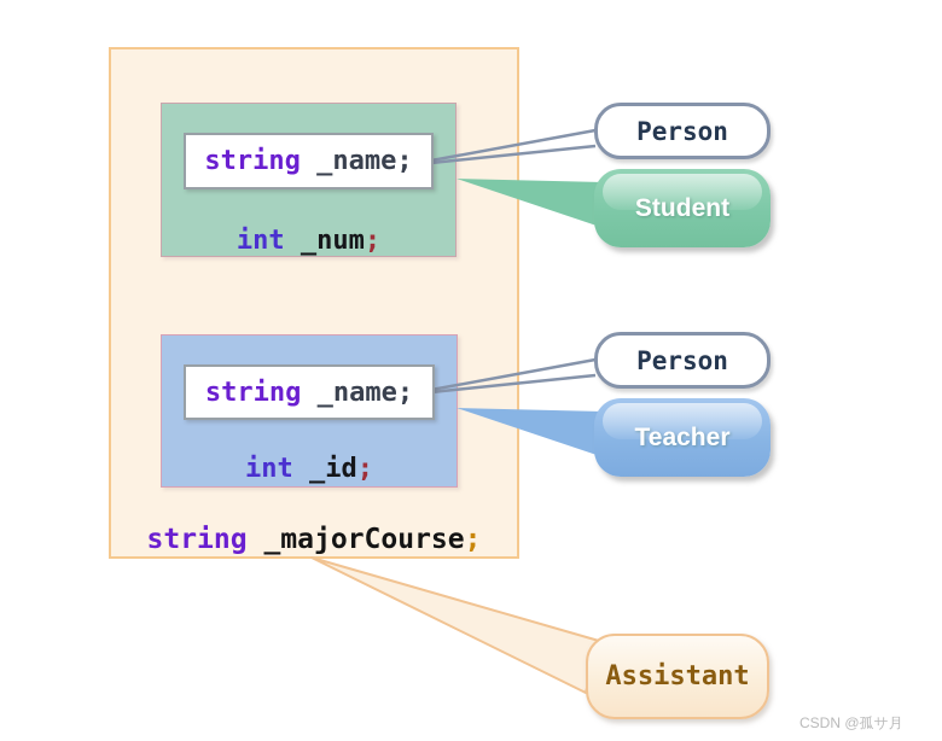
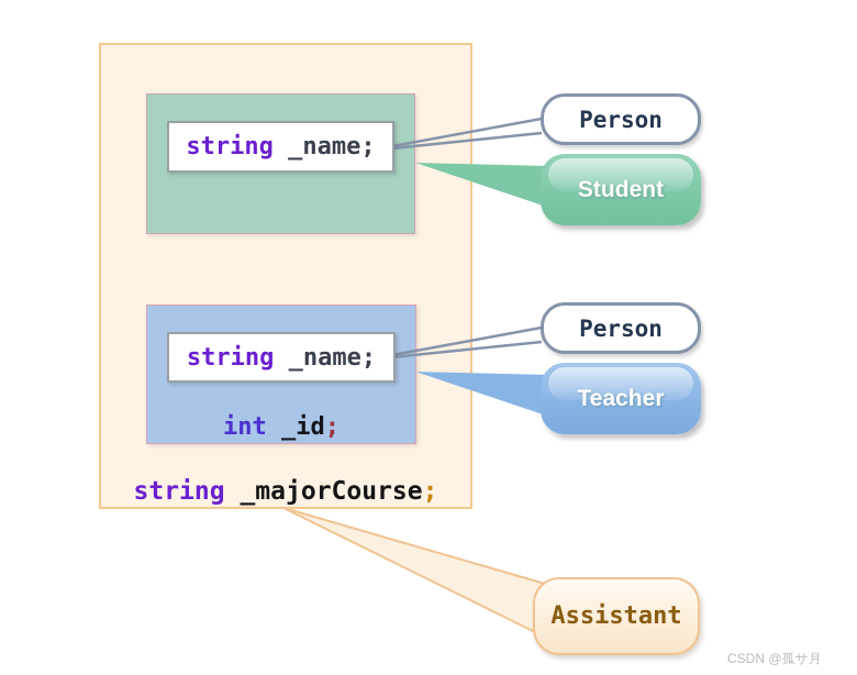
  string _name;
- int _num;
  string _name;
  int _id;
  string _majorCourse;
  Person
  Student
  Person
  Teacher
  Assistant
  CSDN @孤サ月
